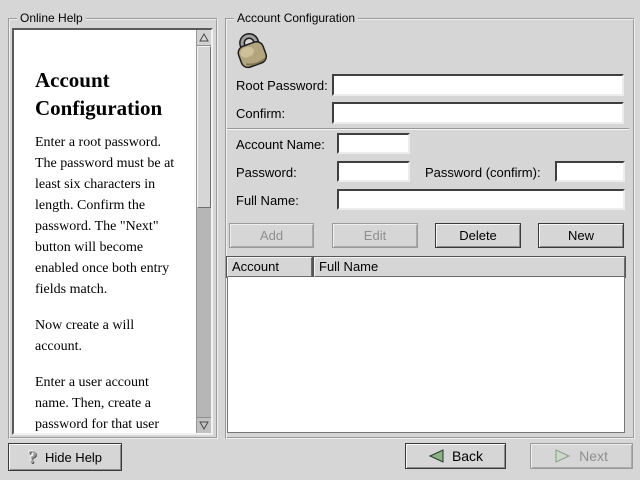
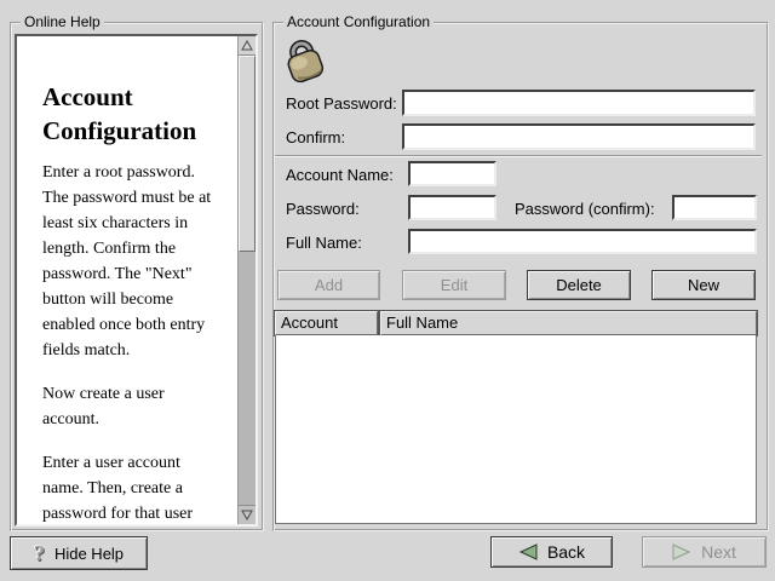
  Online Help
  Account Configuration
  Enter a root password. The password must be at least six characters in length. Confirm the password. The "Next" button will become enabled once both entry fields match.
- Now create a will account.
+ Now create a user account.
  Account Configuration
  Root Password:
  Confirm:
  Account Name:
  Password:
  Password (confirm):
  Full Name:
  Add
  Edit
  Delete
  New
  Full Name
  ?
  Hide Help
  Back
  Next
